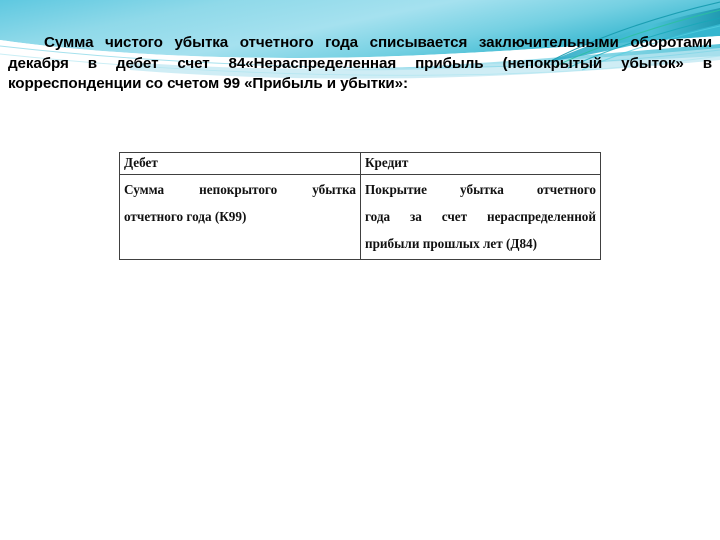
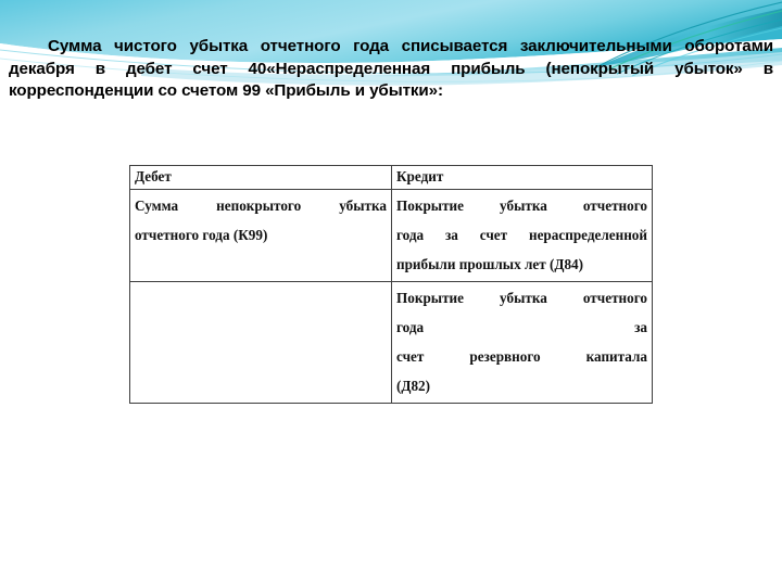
- Сумма чистого убытка отчетного года списывается заключительными оборотами декабря в дебет счет 84«Нераспределенная прибыль (непокрытый убыток» в корреспонденции со счетом 99 «Прибыль и убытки»:
+ Сумма чистого убытка отчетного года списывается заключительными оборотами декабря в дебет счет 40«Нераспределенная прибыль (непокрытый убыток» в корреспонденции со счетом 99 «Прибыль и убытки»:
  Дебет	Кредит
  Сумма непокрытого убыткаотчетного года (К99)	Покрытие убытка отчетногогода за счет нераспределеннойприбыли прошлых лет (Д84)
+ 	Покрытие убытка отчетногогода засчет резервного капитала(Д82)
